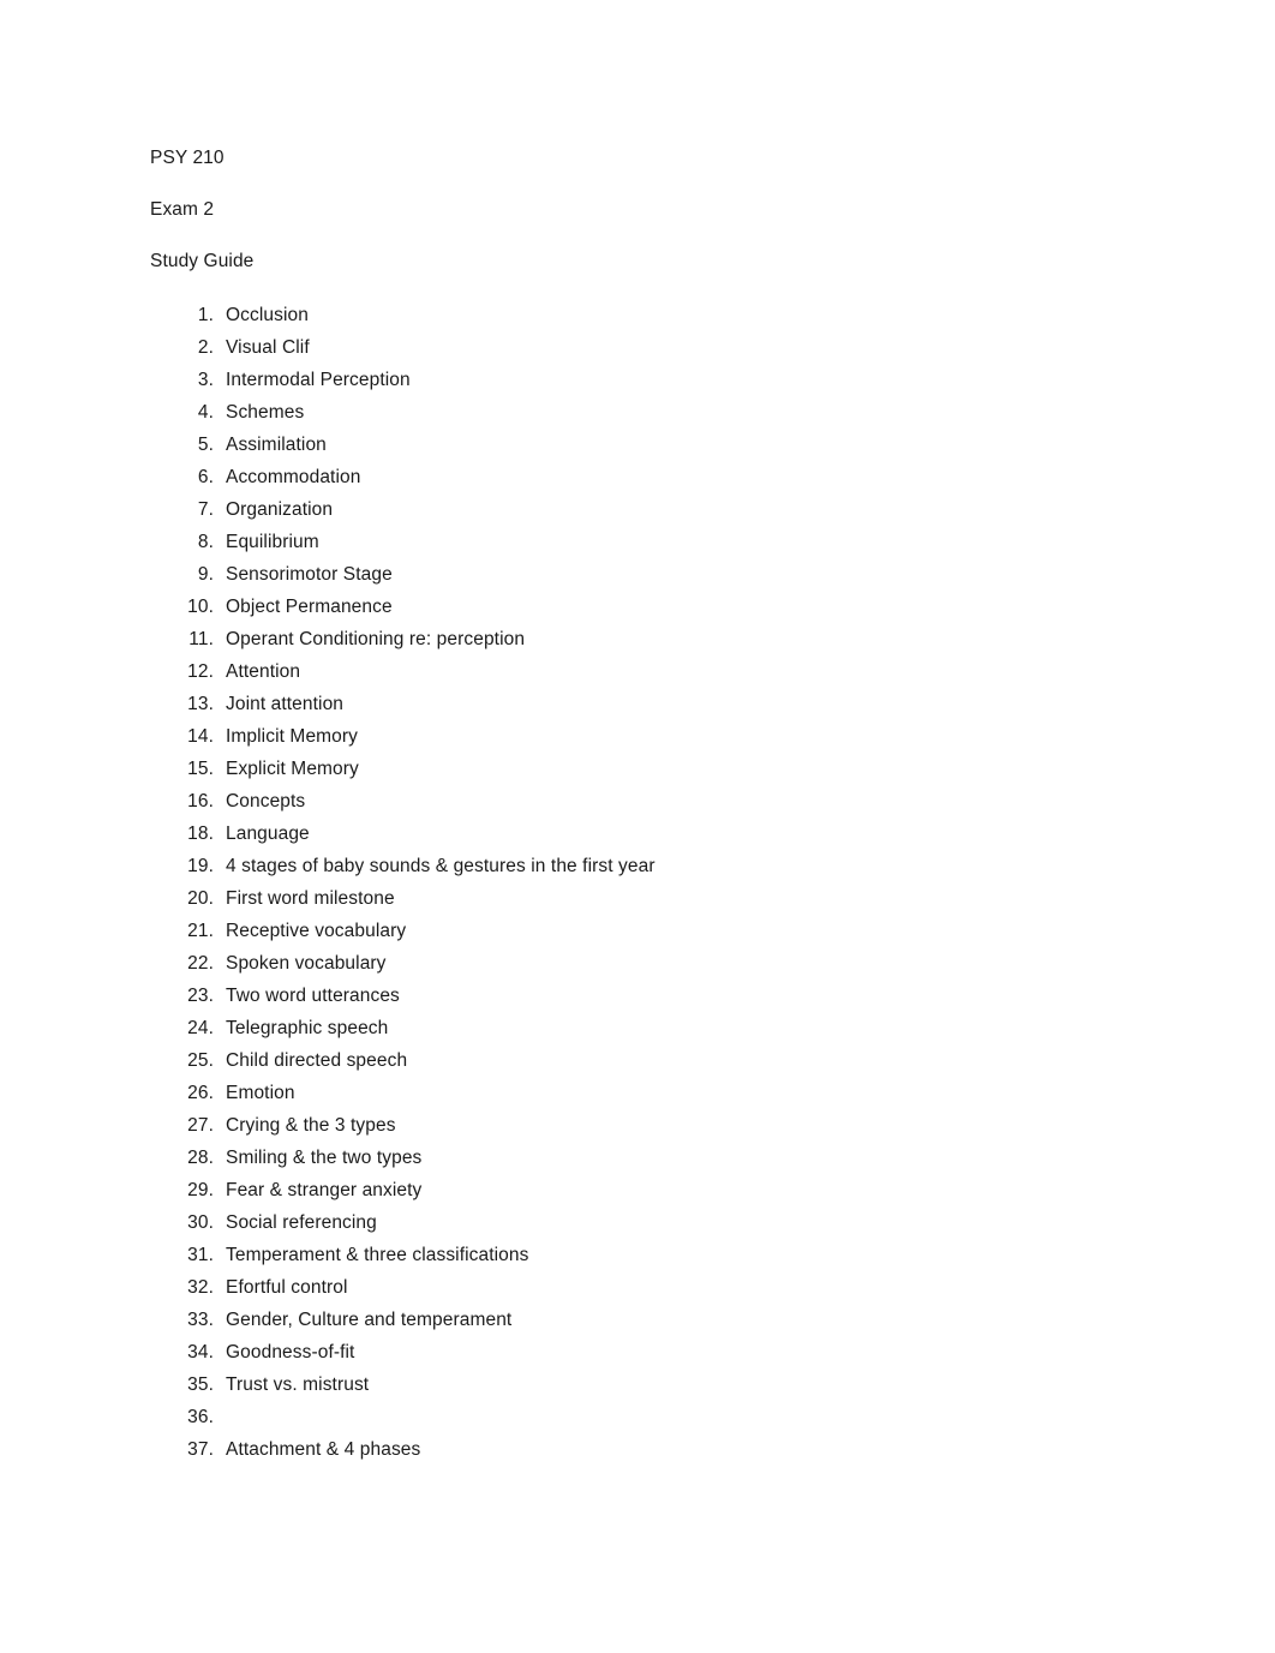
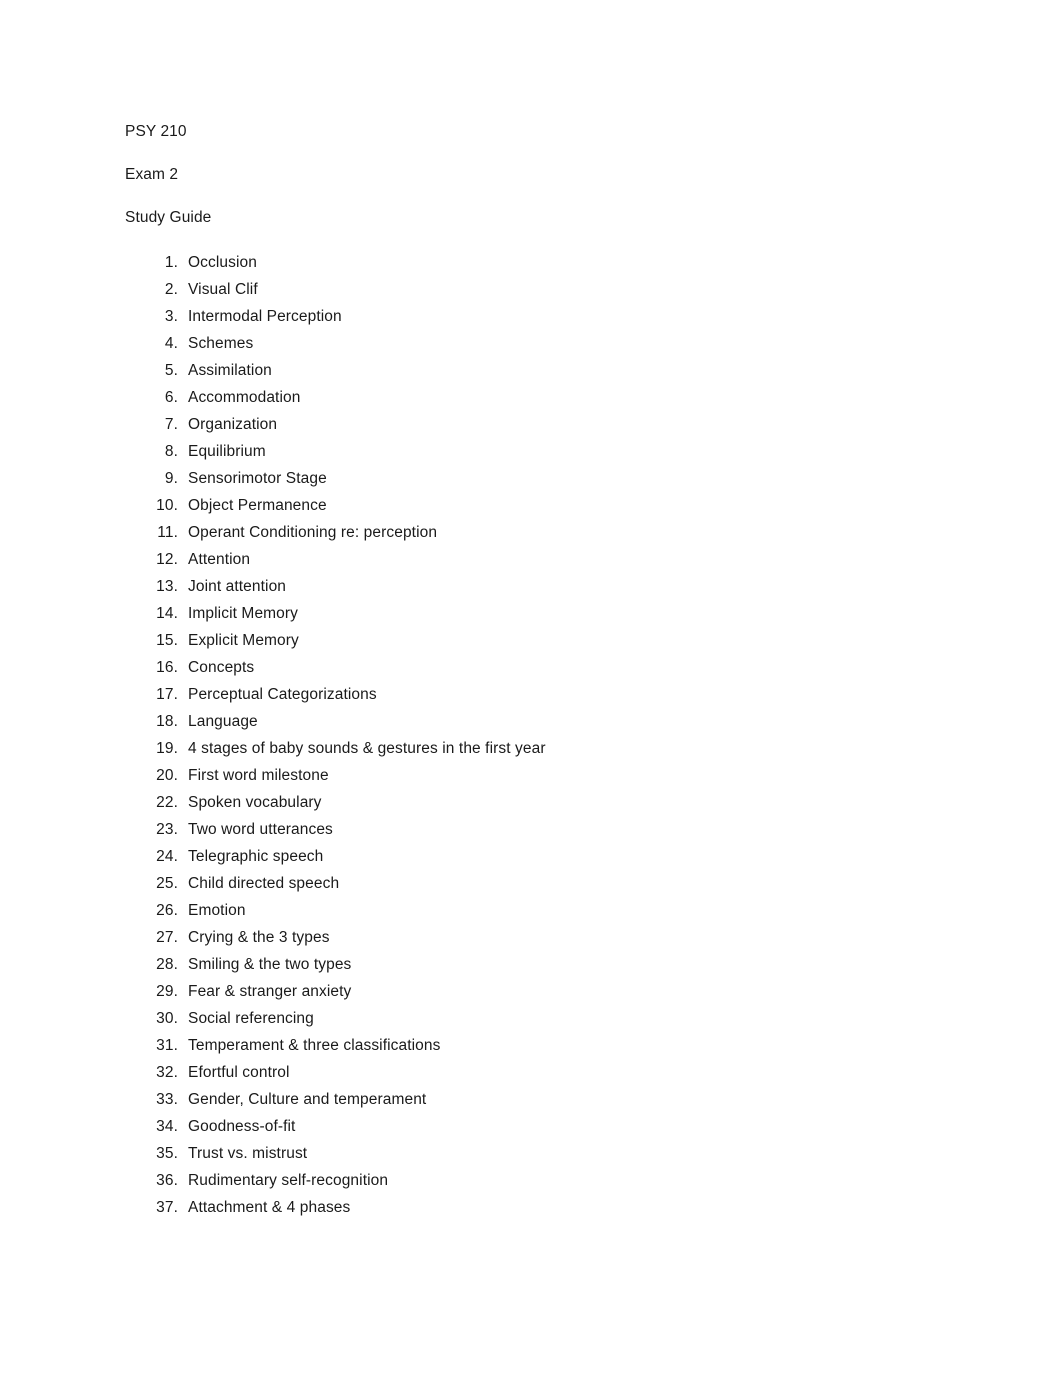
  PSY 210
  Exam 2
  Study Guide
  1.
  Occlusion
  2.
  Visual Clif
  3.
  Intermodal Perception
  4.
  Schemes
  5.
  Assimilation
  6.
  Accommodation
  7.
  Organization
  8.
  Equilibrium
  9.
  Sensorimotor Stage
  10.
  Object Permanence
  11.
  Operant Conditioning re: perception
  12.
  Attention
  13.
  Joint attention
  14.
  Implicit Memory
  15.
  Explicit Memory
  16.
  Concepts
+ 17.
+ Perceptual Categorizations
  18.
  Language
  19.
  4 stages of baby sounds & gestures in the first year
  20.
  First word milestone
- 21.
- Receptive vocabulary
  22.
  Spoken vocabulary
  23.
  Two word utterances
  24.
  Telegraphic speech
  25.
  Child directed speech
  26.
  Emotion
  27.
  Crying & the 3 types
  28.
  Smiling & the two types
  29.
  Fear & stranger anxiety
  30.
  Social referencing
  31.
  Temperament & three classifications
  32.
  Efortful control
  33.
  Gender, Culture and temperament
  34.
  Goodness-of-fit
  35.
  Trust vs. mistrust
  36.
+ Rudimentary self-recognition
  37.
  Attachment & 4 phases
